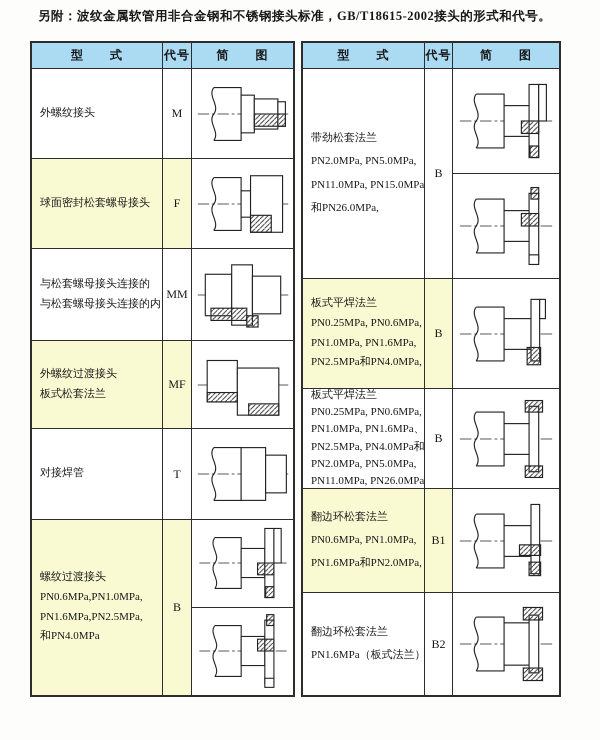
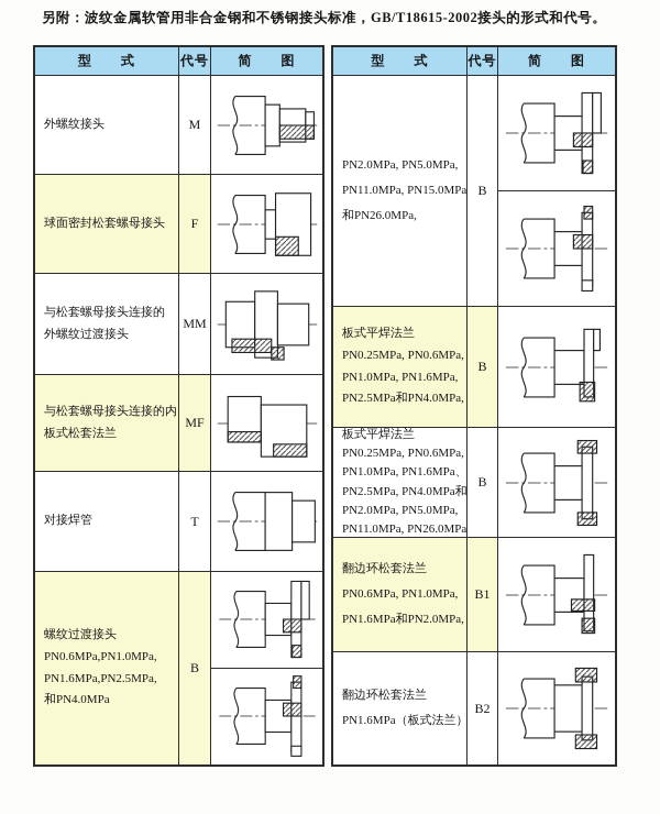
  另附：波纹金属软管用非合金钢和不锈钢接头标准，GB/T18615-2002接头的形式和代号。
  型 式
  代号
  简 图
  外螺纹接头
  M
  球面密封松套螺母接头
  F
  与松套螺母接头连接的
- 与松套螺母接头连接的内
+ 外螺纹过渡接头
  MM
- 外螺纹过渡接头
+ 与松套螺母接头连接的内
  板式松套法兰
  MF
  对接焊管
  T
  螺纹过渡接头
  PN0.6MPa,PN1.0MPa,
  PN1.6MPa,PN2.5MPa,
  和PN4.0MPa
  B
  型 式
  代号
  简 图
- 带劲松套法兰
  PN2.0MPa, PN5.0MPa,
  PN11.0MPa, PN15.0MPa
  和PN26.0MPa,
  B
  板式平焊法兰
  PN0.25MPa, PN0.6MPa,
  PN1.0MPa, PN1.6MPa,
  PN2.5MPa和PN4.0MPa,
  B
  板式平焊法兰
  PN0.25MPa, PN0.6MPa,
  PN1.0MPa, PN1.6MPa、
  PN2.5MPa, PN4.0MPa和
  PN2.0MPa, PN5.0MPa,
  PN11.0MPa, PN26.0MPa
  B
  翻边环松套法兰
  PN0.6MPa, PN1.0MPa,
  PN1.6MPa和PN2.0MPa,
  B1
  翻边环松套法兰
  PN1.6MPa（板式法兰）
  B2
